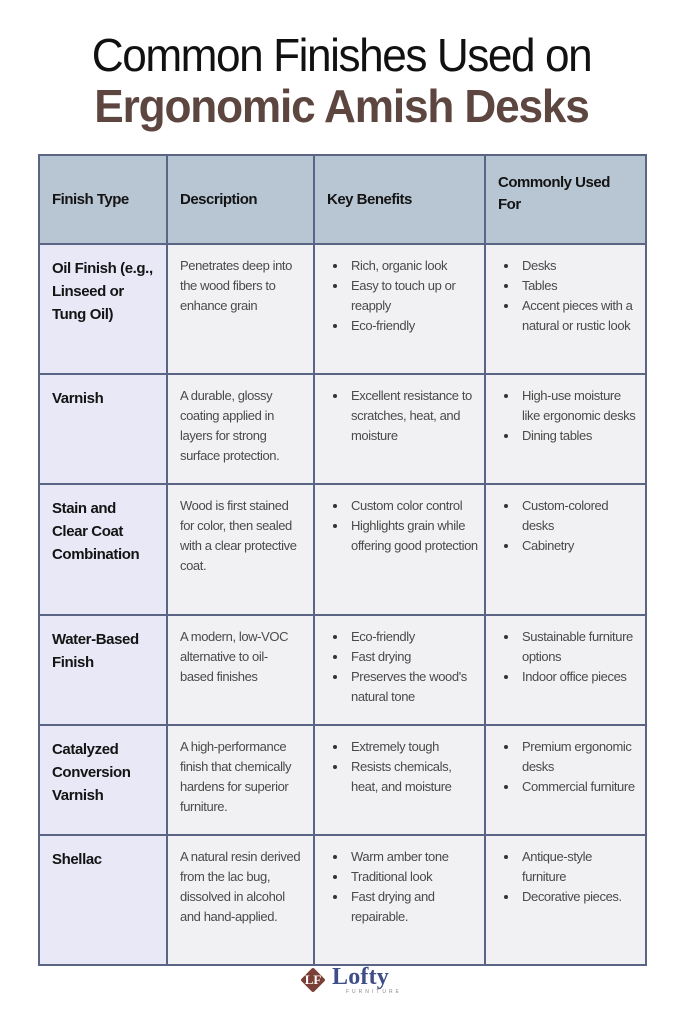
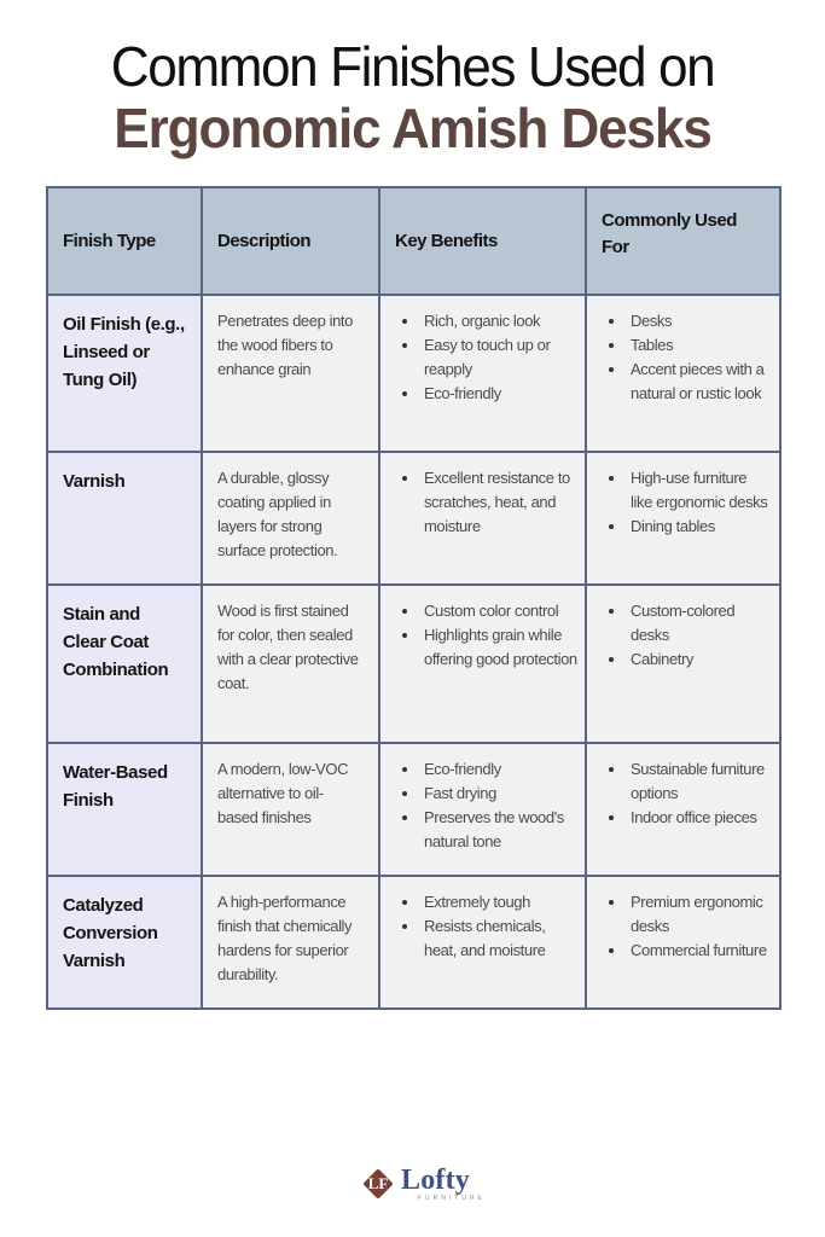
  Common Finishes Used on
  Ergonomic Amish Desks
  Finish Type	Description	Key Benefits	Commonly Used For
  Oil Finish (e.g., Linseed or Tung Oil)	Penetrates deep into the wood fibers to enhance grain	Rich, organic look Easy to touch up or reapply Eco-friendly	Desks Tables Accent pieces with a natural or rustic look
- Varnish	A durable, glossy coating applied in layers for strong surface protection.	Excellent resistance to scratches, heat, and moisture	High-use moisture like ergonomic desks Dining tables
+ Varnish	A durable, glossy coating applied in layers for strong surface protection.	Excellent resistance to scratches, heat, and moisture	High-use furniture like ergonomic desks Dining tables
  Stain and Clear Coat Combination	Wood is first stained for color, then sealed with a clear protective coat.	Custom color control Highlights grain while offering good protection	Custom-colored desks Cabinetry
  Water-Based Finish	A modern, low-VOC alternative to oil-based finishes	Eco-friendly Fast drying Preserves the wood's natural tone	Sustainable furniture options Indoor office pieces
- Catalyzed Conversion Varnish	A high-performance finish that chemically hardens for superior furniture.	Extremely tough Resists chemicals, heat, and moisture	Premium ergonomic desks Commercial furniture
+ Catalyzed Conversion Varnish	A high-performance finish that chemically hardens for superior durability.	Extremely tough Resists chemicals, heat, and moisture	Premium ergonomic desks Commercial furniture
- Shellac	A natural resin derived from the lac bug, dissolved in alcohol and hand-applied.	Warm amber tone Traditional look Fast drying and repairable.	Antique-style furniture Decorative pieces.
  LF
  Lofty
